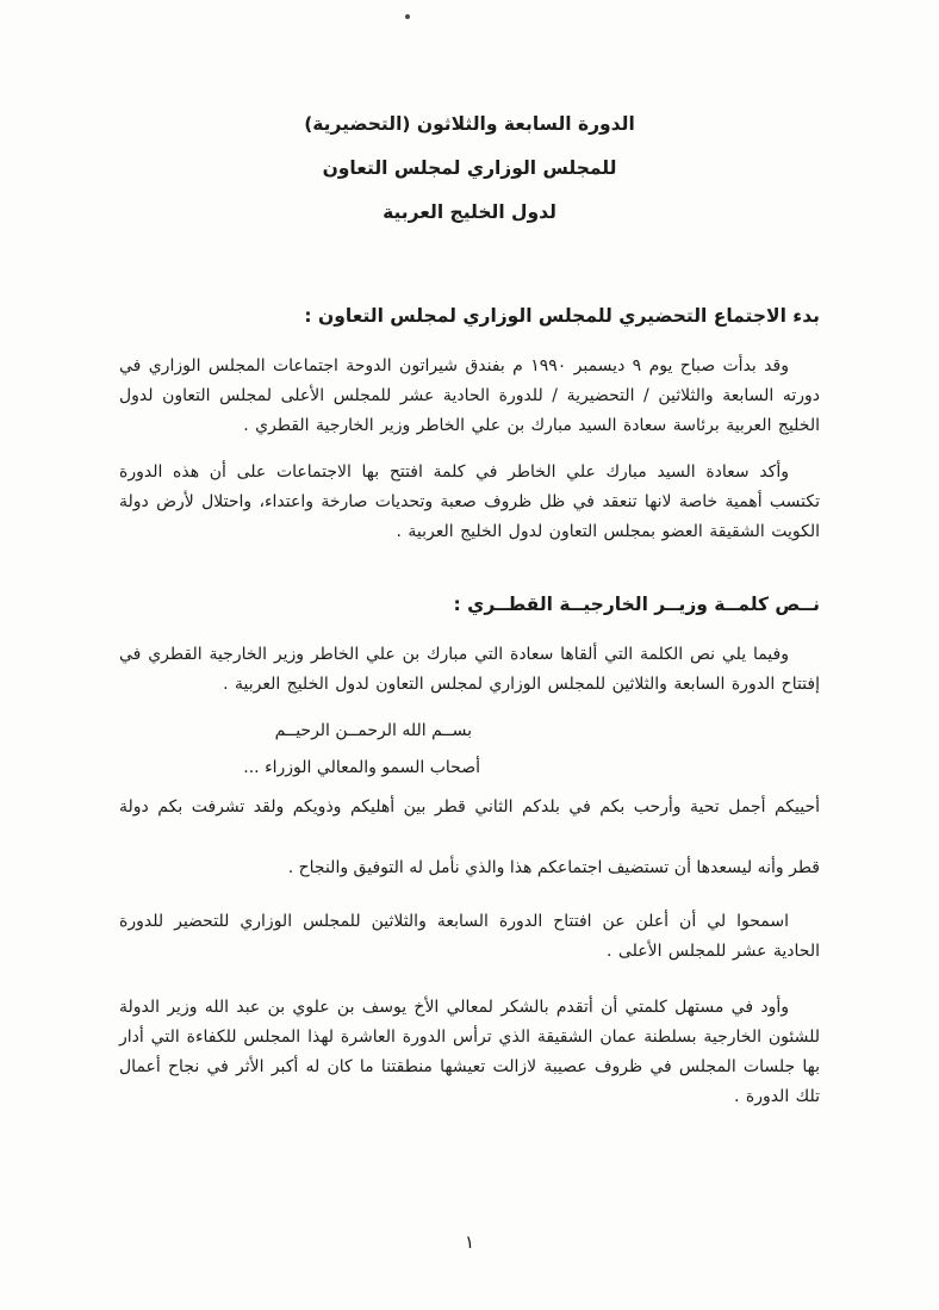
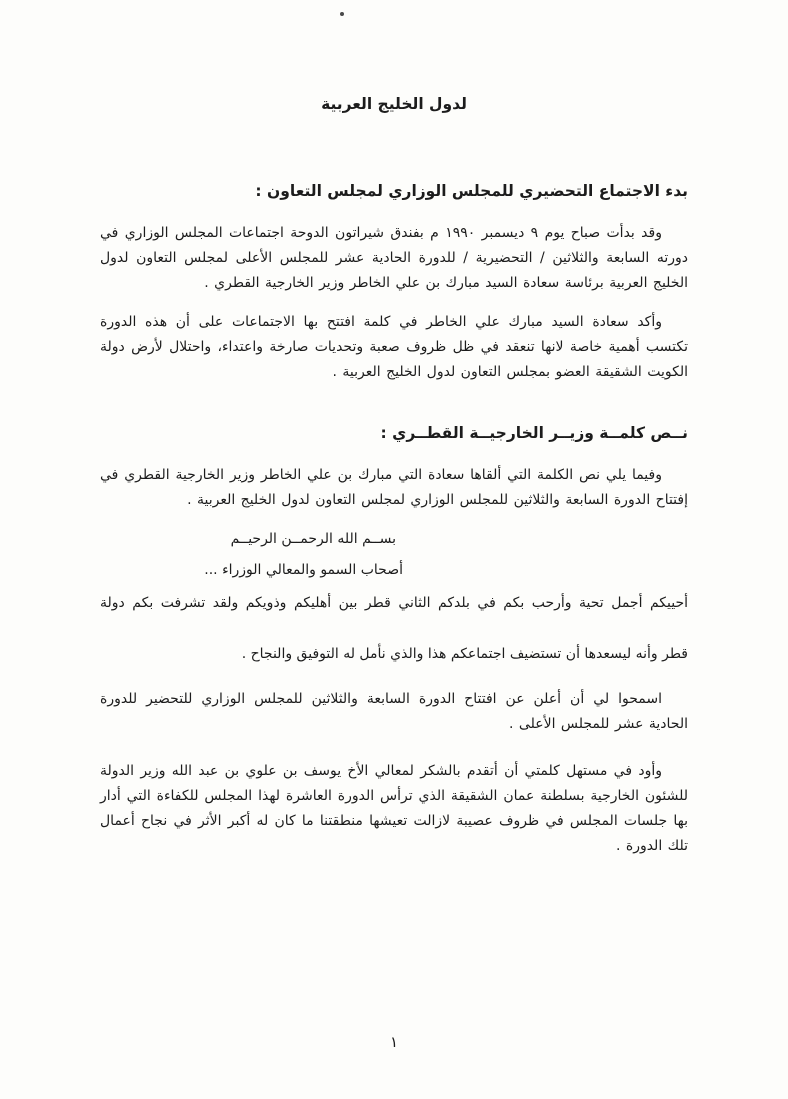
- الدورة السابعة والثلاثون (التحضيرية)
- للمجلس الوزاري لمجلس التعاون
  لدول الخليج العربية
  بدء الاجتماع التحضيري للمجلس الوزاري لمجلس التعاون :
  وقد بدأت صباح يوم ٩ ديسمبر ١٩٩٠ م بفندق شيراتون الدوحة اجتماعات المجلس الوزاري في دورته السابعة والثلاثين / التحضيرية / للدورة الحادية عشر للمجلس الأعلى لمجلس التعاون لدول الخليج العربية برئاسة سعادة السيد مبارك بن علي الخاطر وزير الخارجية القطري .
  وأكد سعادة السيد مبارك علي الخاطر في كلمة افتتح بها الاجتماعات على أن هذه الدورة تكتسب أهمية خاصة لانها تنعقد في ظل ظروف صعبة وتحديات صارخة واعتداء، واحتلال لأرض دولة الكويت الشقيقة العضو بمجلس التعاون لدول الخليج العربية .
  نــص كلمــة وزيــر الخارجيــة القطــري :
  وفيما يلي نص الكلمة التي ألقاها سعادة التي مبارك بن علي الخاطر وزير الخارجية القطري في إفتتاح الدورة السابعة والثلاثين للمجلس الوزاري لمجلس التعاون لدول الخليج العربية .
  بســم الله الرحمــن الرحيــم
  أصحاب السمو والمعالي الوزراء ...
  أحييكم أجمل تحية وأرحب بكم في بلدكم الثاني قطر بين أهليكم وذويكم ولقد تشرفت بكم دولة
  قطر وأنه ليسعدها أن تستضيف اجتماعكم هذا والذي نأمل له التوفيق والنجاح .
  اسمحوا لي أن أعلن عن افتتاح الدورة السابعة والثلاثين للمجلس الوزاري للتحضير للدورة الحادية عشر للمجلس الأعلى .
  وأود في مستهل كلمتي أن أتقدم بالشكر لمعالي الأخ يوسف بن علوي بن عبد الله وزير الدولة للشئون الخارجية بسلطنة عمان الشقيقة الذي ترأس الدورة العاشرة لهذا المجلس للكفاءة التي أدار بها جلسات المجلس في ظروف عصيبة لازالت تعيشها منطقتنا ما كان له أكبر الأثر في نجاح أعمال تلك الدورة .
  ١
